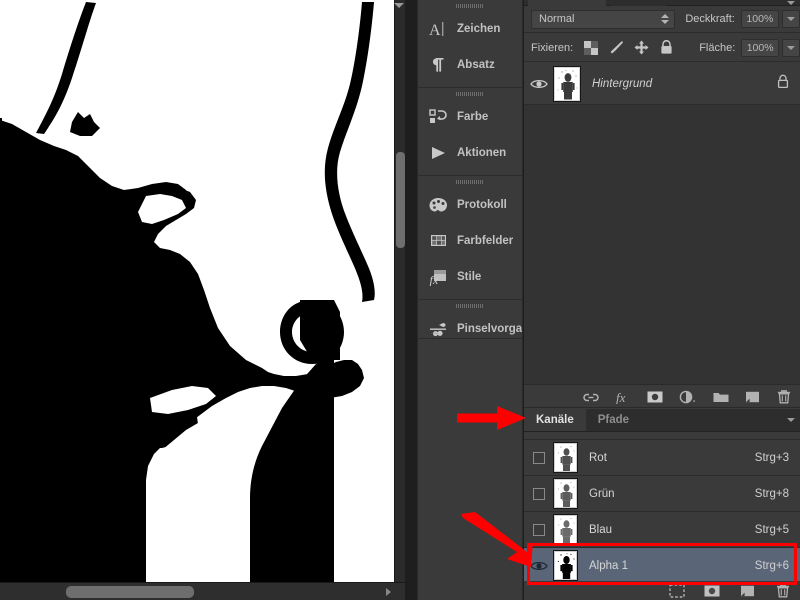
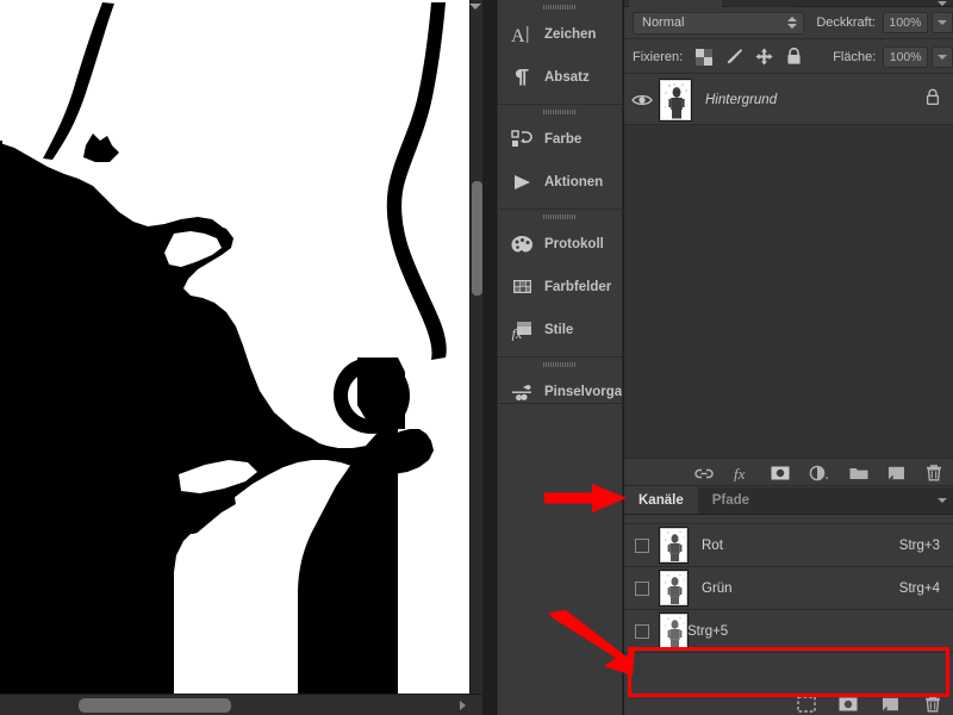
  A
  Zeichen
  Absatz
  Farbe
  Aktionen
  Protokoll
  Farbfelder
  fx
  Stile
  Pinselvorga
  Normal
  Deckkraft:
  100%
  Fixieren:
  Fläche:
  100%
  Hintergrund
  fx
  Kanäle
  Pfade
  Rot
  Strg+3
  Grün
- Strg+8
+ Strg+4
- Blau
  Strg+5
- Alpha 1
- Strg+6
